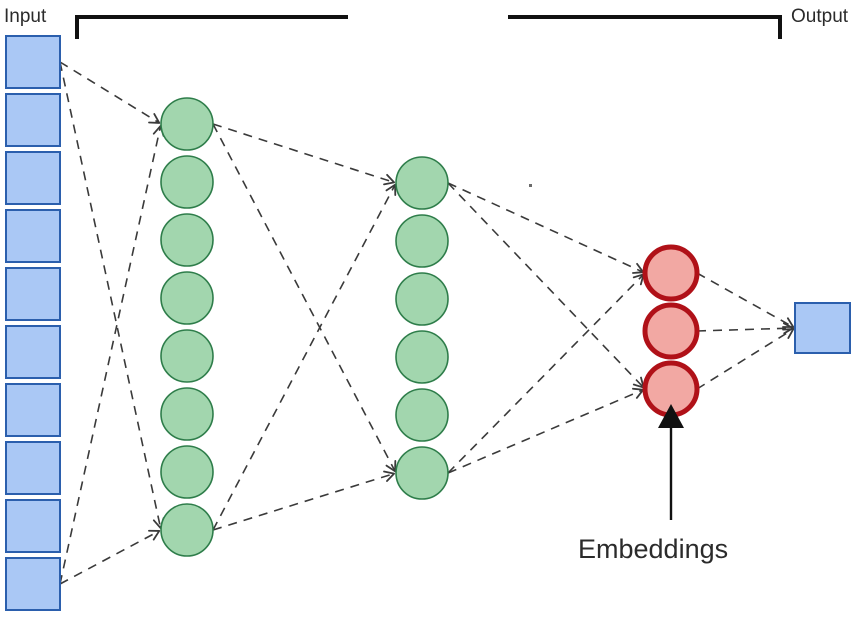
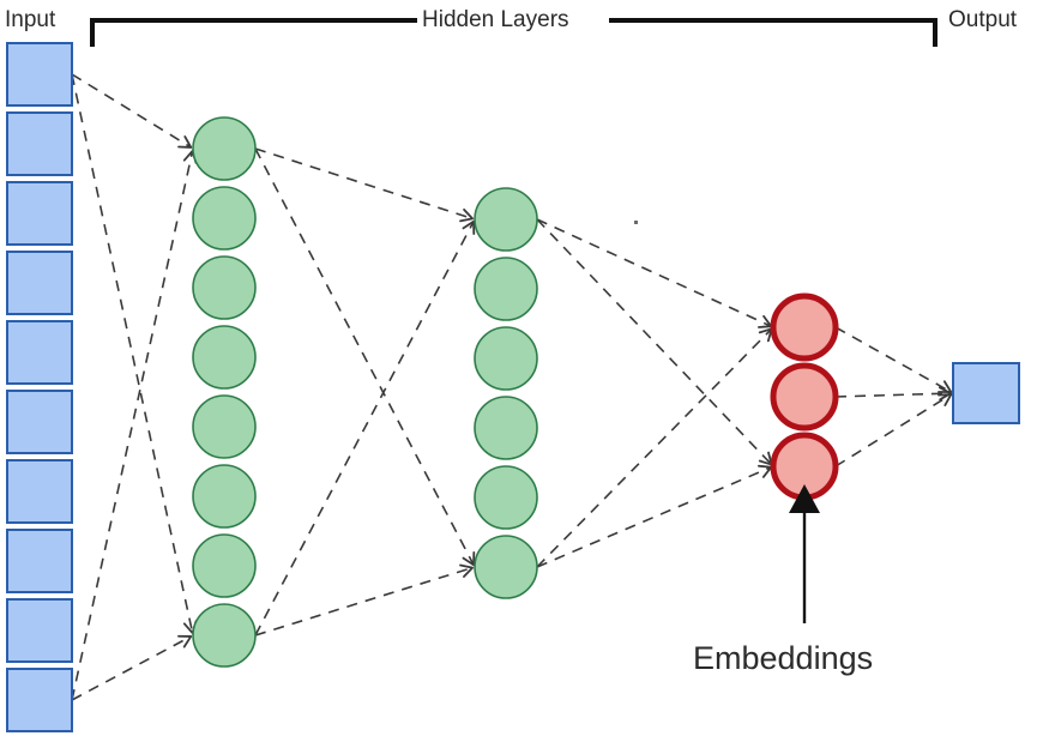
  Input
+ Hidden Layers
  Output
  Embeddings
